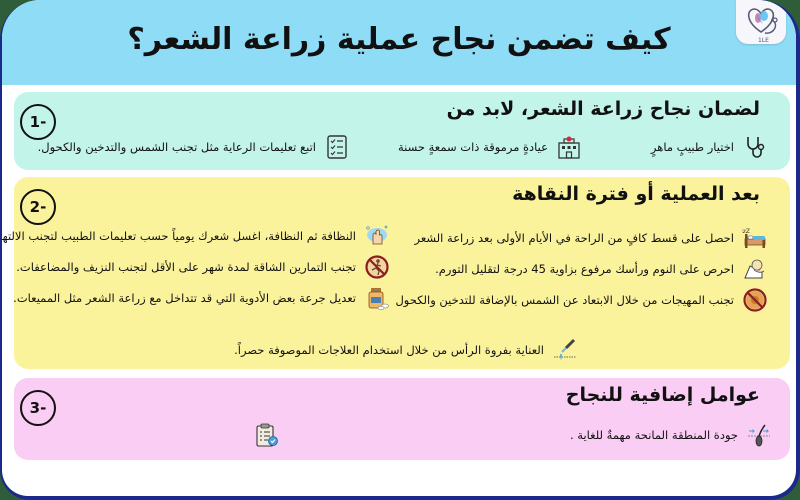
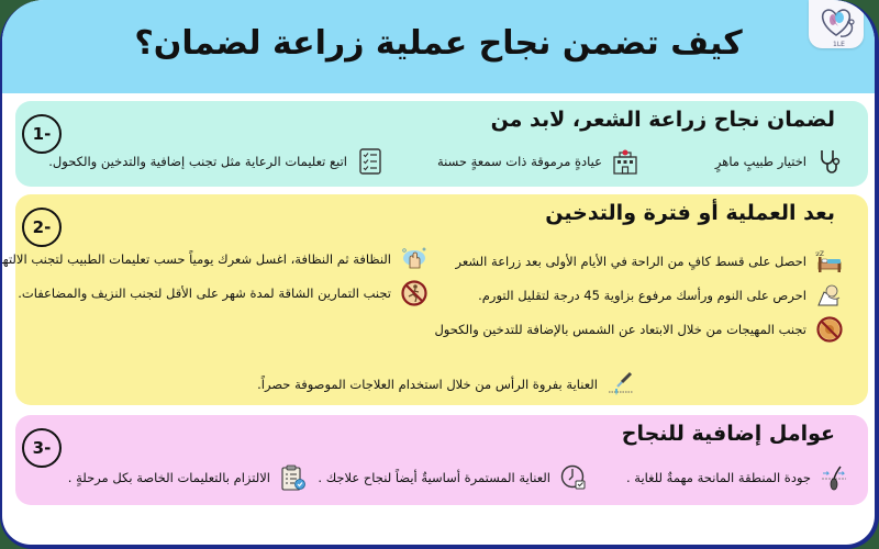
- كيف تضمن نجاح عملية زراعة الشعر؟
+ كيف تضمن نجاح عملية زراعة لضمان؟
  لضمان نجاح زراعة الشعر، لابد من
  1-
  اختيار طبيبٍ ماهرٍ
  عيادةٍ مرموقة ذات سمعةٍ حسنة
- اتبع تعليمات الرعاية مثل تجنب الشمس والتدخين والكحول.
+ اتبع تعليمات الرعاية مثل تجنب إضافية والتدخين والكحول.
- بعد العملية أو فترة النقاهة
+ بعد العملية أو فترة والتدخين
  2-
  احصل على قسط كافٍ من الراحة في الأيام الأولى بعد زراعة الشعر
  احرص على النوم ورأسك مرفوع بزاوية 45 درجة لتقليل التورم.
  تجنب المهيجات من خلال الابتعاد عن الشمس بالإضافة للتدخين والكحول
  النظافة ثم النظافة، اغسل شعرك يومياً حسب تعليمات الطبيب لتجنب الالته
  تجنب التمارين الشاقة لمدة شهر على الأقل لتجنب النزيف والمضاعفات.
- تعديل جرعة بعض الأدوية التي قد تتداخل مع زراعة الشعر مثل المميعات.
  العناية بفروة الرأس من خلال استخدام العلاجات الموصوفة حصراً.
  عوامل إضافية للنجاح
  3-
  جودة المنطقة المانحة مهمةٌ للغاية .
+ العناية المستمرة أساسيةٌ أيضاً لنجاح علاجك .
+ الالتزام بالتعليمات الخاصة بكل مرحلةٍ .
